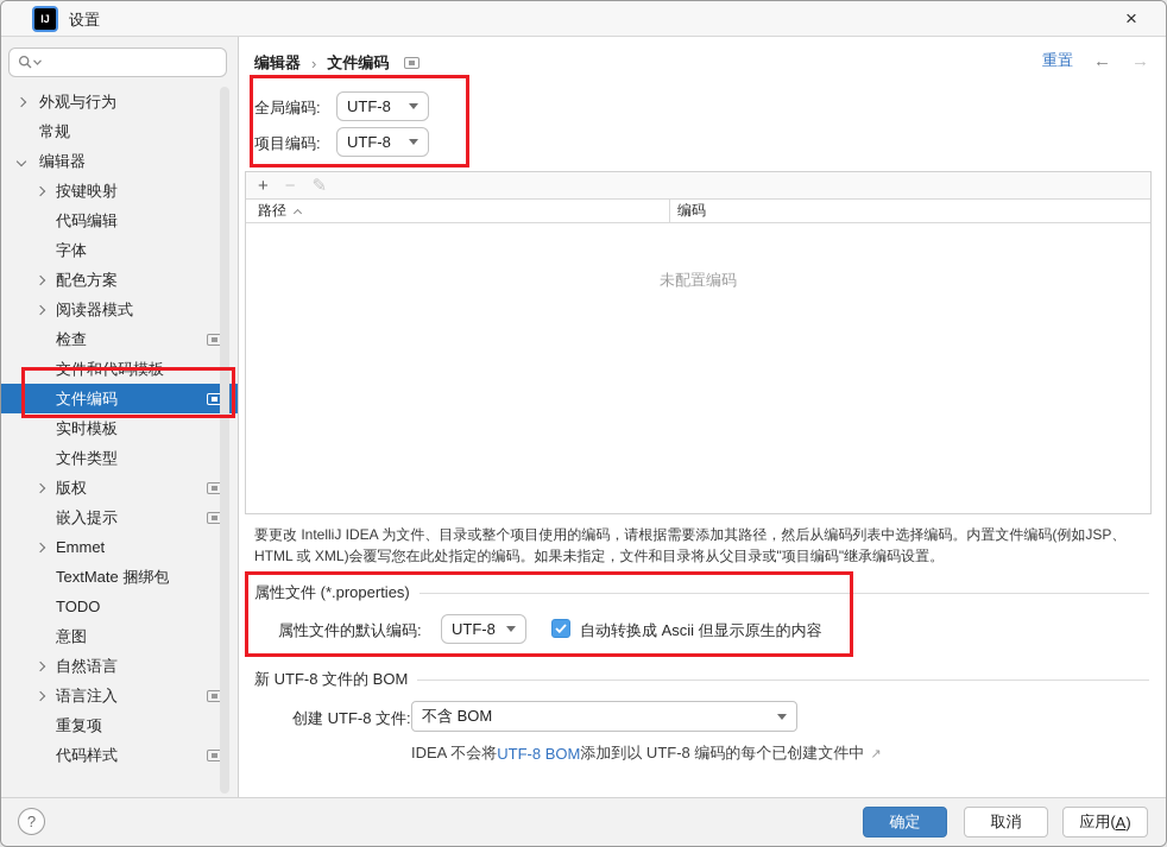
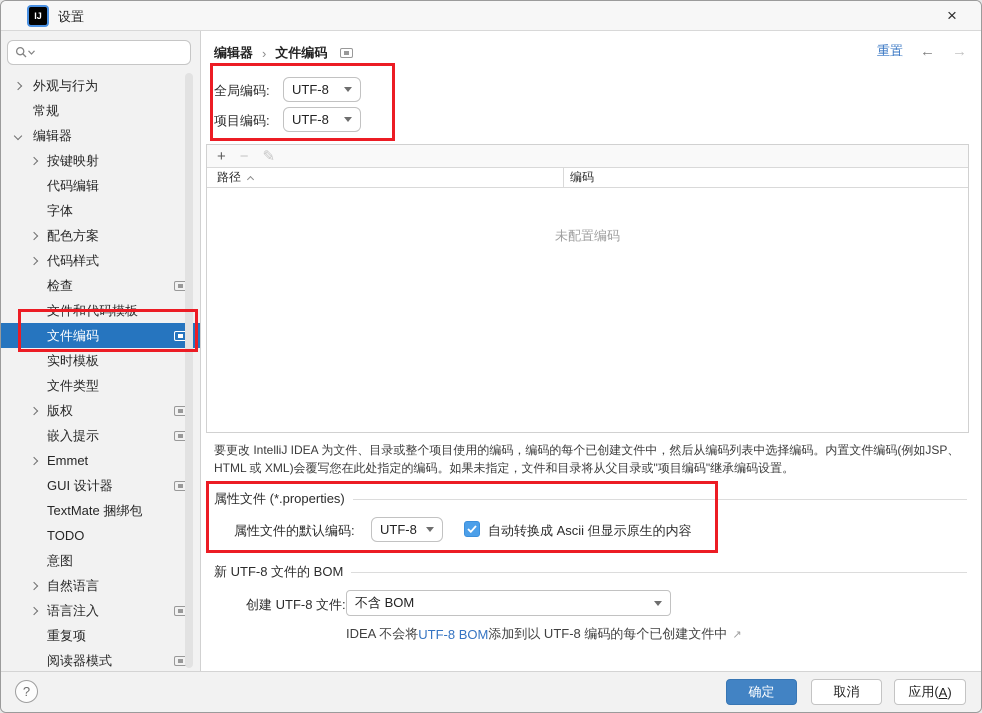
  IJ
  设置
  ×
  外观与行为
  常规
  编辑器
  按键映射
  代码编辑
  字体
  配色方案
- 阅读器模式
+ 代码样式
  检查
  文件和代码模板
  文件编码
  实时模板
  文件类型
  版权
  嵌入提示
  Emmet
+ GUI 设计器
  TextMate 捆绑包
  TODO
  意图
  自然语言
  语言注入
  重复项
- 代码样式
+ 阅读器模式
  编辑器
  ›
  文件编码
  重置
  ←
  →
  全局编码:
  UTF-8
  项目编码:
  UTF-8
  +
  −
  ✎
  路径
  编码
  未配置编码
- 要更改 IntelliJ IDEA 为文件、目录或整个项目使用的编码，请根据需要添加其路径，然后从编码列表中选择编码。内置文件编码(例如JSP、HTML 或 XML)会覆写您在此处指定的编码。如果未指定，文件和目录将从父目录或"项目编码"继承编码设置。
+ 要更改 IntelliJ IDEA 为文件、目录或整个项目使用的编码，编码的每个已创建文件中，然后从编码列表中选择编码。内置文件编码(例如JSP、HTML 或 XML)会覆写您在此处指定的编码。如果未指定，文件和目录将从父目录或"项目编码"继承编码设置。
  属性文件 (*.properties)
  属性文件的默认编码:
  UTF-8
  自动转换成 Ascii 但显示原生的内容
  新 UTF-8 文件的 BOM
  创建 UTF-8 文件:
  不含 BOM
  IDEA 不会将
  UTF-8 BOM
  添加到以 UTF-8 编码的每个已创建文件中
  ↗
  ?
  确定
  取消
  应用(
  A
  )
